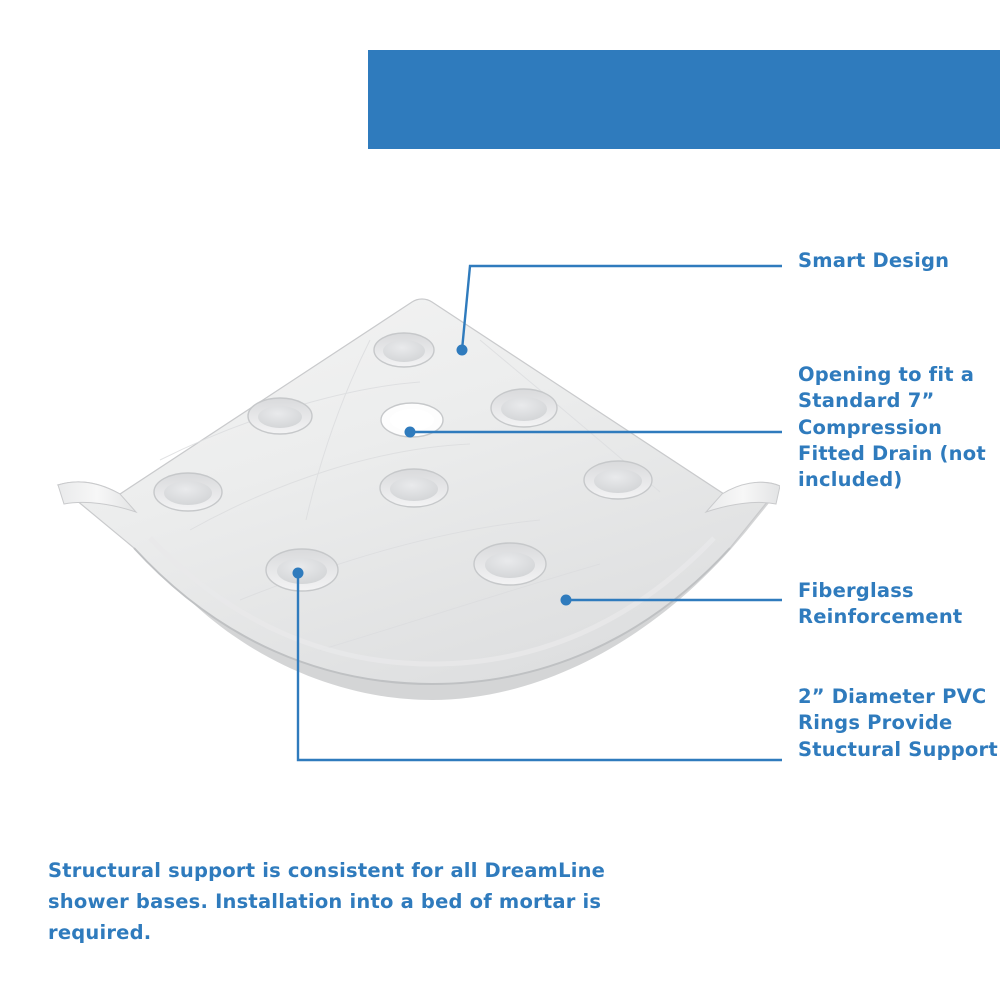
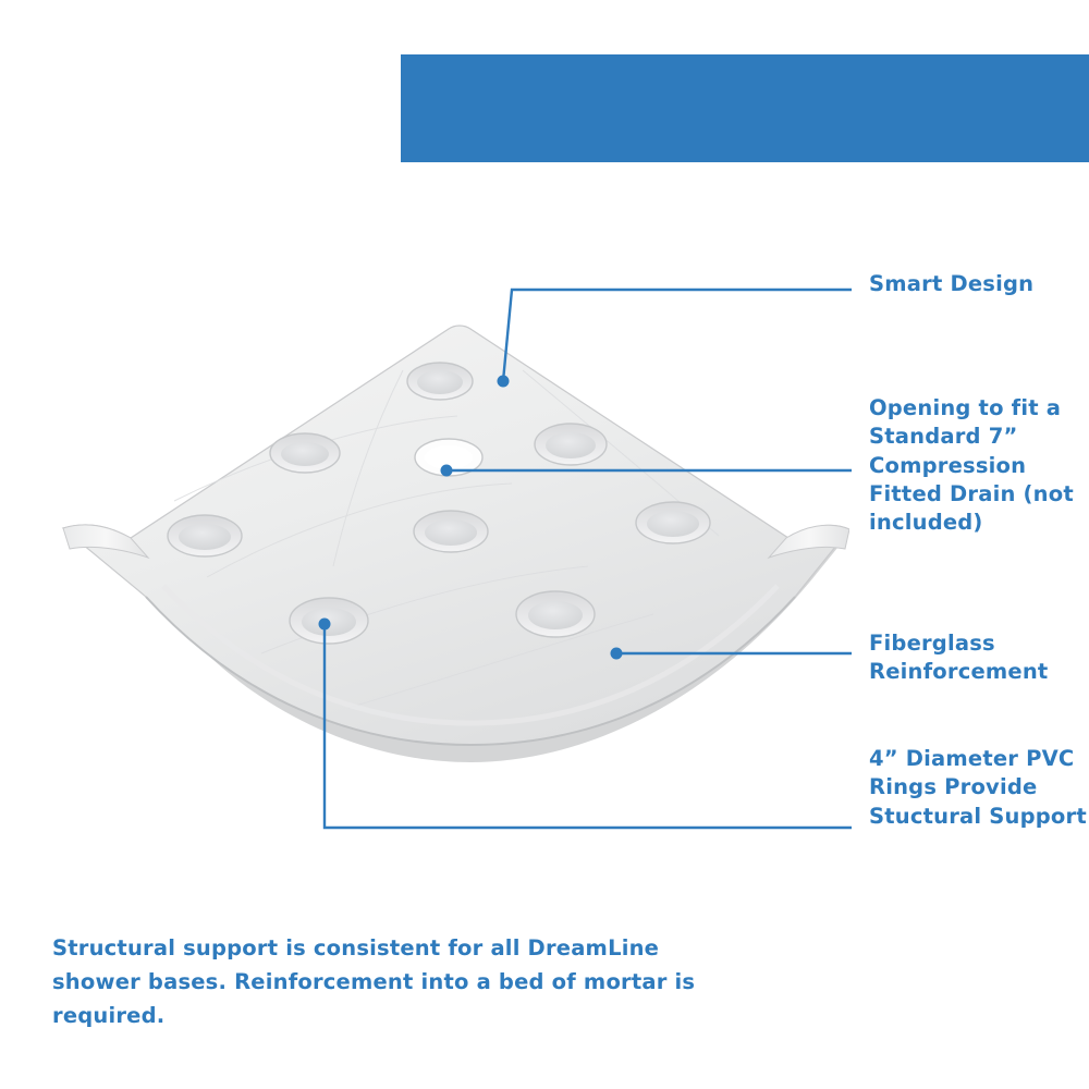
  Smart Design
  Opening to fit a Standard 7” Compression Fitted Drain (not included)
  Fiberglass Reinforcement
- 2” Diameter PVC Rings Provide Stuctural Support
+ 4” Diameter PVC Rings Provide Stuctural Support
- Structural support is consistent for all DreamLine shower bases. Installation into a bed of mortar is required.
+ Structural support is consistent for all DreamLine shower bases. Reinforcement into a bed of mortar is required.
